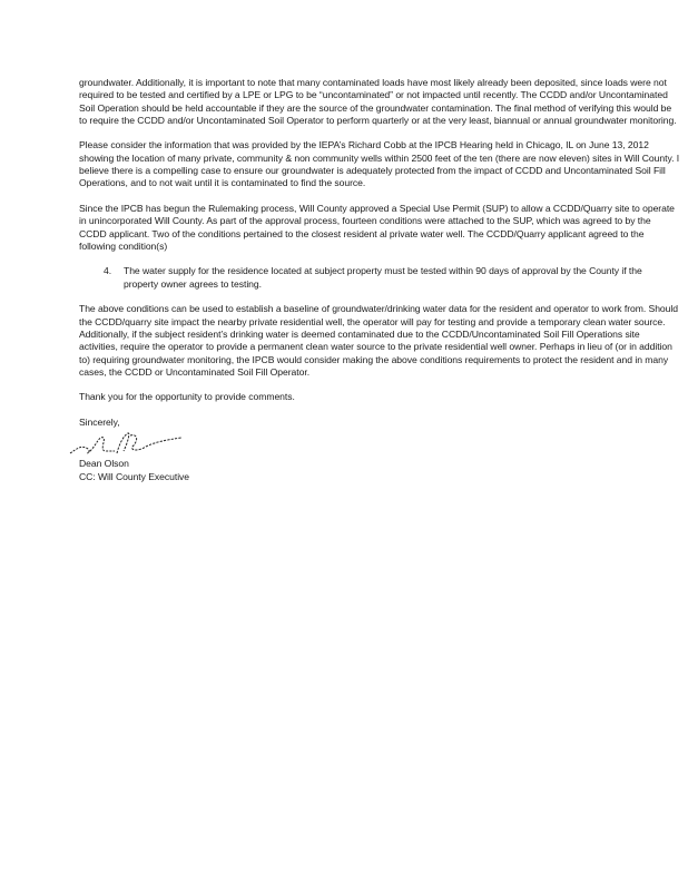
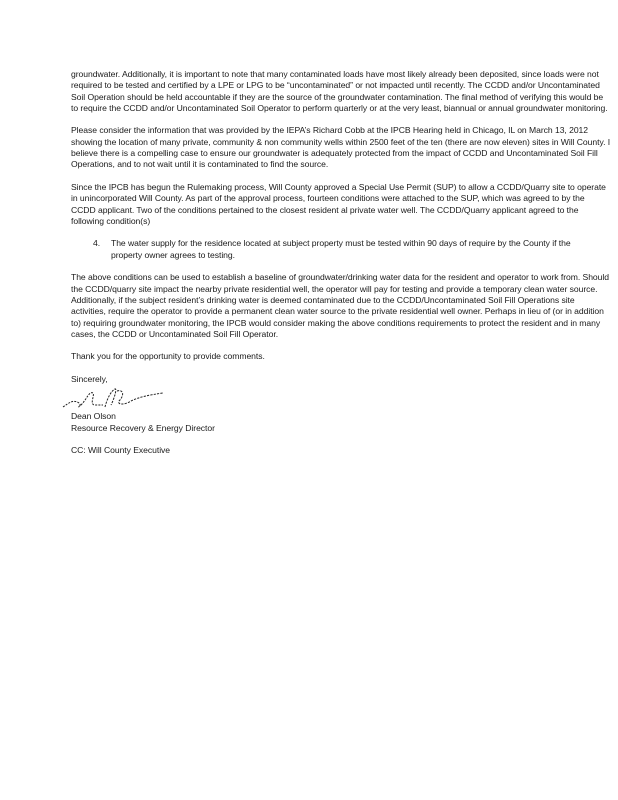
  groundwater. Additionally, it is important to note that many contaminated loads have most likely already been deposited, since loads were not required to be tested and certified by a LPE or LPG to be “uncontaminated” or not impacted until recently. The CCDD and/or Uncontaminated Soil Operation should be held accountable if they are the source of the groundwater contamination. The final method of verifying this would be to require the CCDD and/or Uncontaminated Soil Operator to perform quarterly or at the very least, biannual or annual groundwater monitoring.
- Please consider the information that was provided by the IEPA’s Richard Cobb at the IPCB Hearing held in Chicago, IL on June 13, 2012 showing the location of many private, community & non community wells within 2500 feet of the ten (there are now eleven) sites in Will County. I believe there is a compelling case to ensure our groundwater is adequately protected from the impact of CCDD and Uncontaminated Soil Fill Operations, and to not wait until it is contaminated to find the source.
+ Please consider the information that was provided by the IEPA’s Richard Cobb at the IPCB Hearing held in Chicago, IL on March 13, 2012 showing the location of many private, community & non community wells within 2500 feet of the ten (there are now eleven) sites in Will County. I believe there is a compelling case to ensure our groundwater is adequately protected from the impact of CCDD and Uncontaminated Soil Fill Operations, and to not wait until it is contaminated to find the source.
  Since the IPCB has begun the Rulemaking process, Will County approved a Special Use Permit (SUP) to allow a CCDD/Quarry site to operate in unincorporated Will County. As part of the approval process, fourteen conditions were attached to the SUP, which was agreed to by the CCDD applicant. Two of the conditions pertained to the closest resident al private water well. The CCDD/Quarry applicant agreed to the following condition(s)
  4.
- The water supply for the residence located at subject property must be tested within 90 days of approval by the County if the property owner agrees to testing.
+ The water supply for the residence located at subject property must be tested within 90 days of require by the County if the property owner agrees to testing.
  The above conditions can be used to establish a baseline of groundwater/drinking water data for the resident and operator to work from. Should the CCDD/quarry site impact the nearby private residential well, the operator will pay for testing and provide a temporary clean water source. Additionally, if the subject resident’s drinking water is deemed contaminated due to the CCDD/Uncontaminated Soil Fill Operations site activities, require the operator to provide a permanent clean water source to the private residential well owner. Perhaps in lieu of (or in addition to) requiring groundwater monitoring, the IPCB would consider making the above conditions requirements to protect the resident and in many cases, the CCDD or Uncontaminated Soil Fill Operator.
  Thank you for the opportunity to provide comments.
  Sincerely,
  Dean Olson
+ Resource Recovery & Energy Director
  CC: Will County Executive
